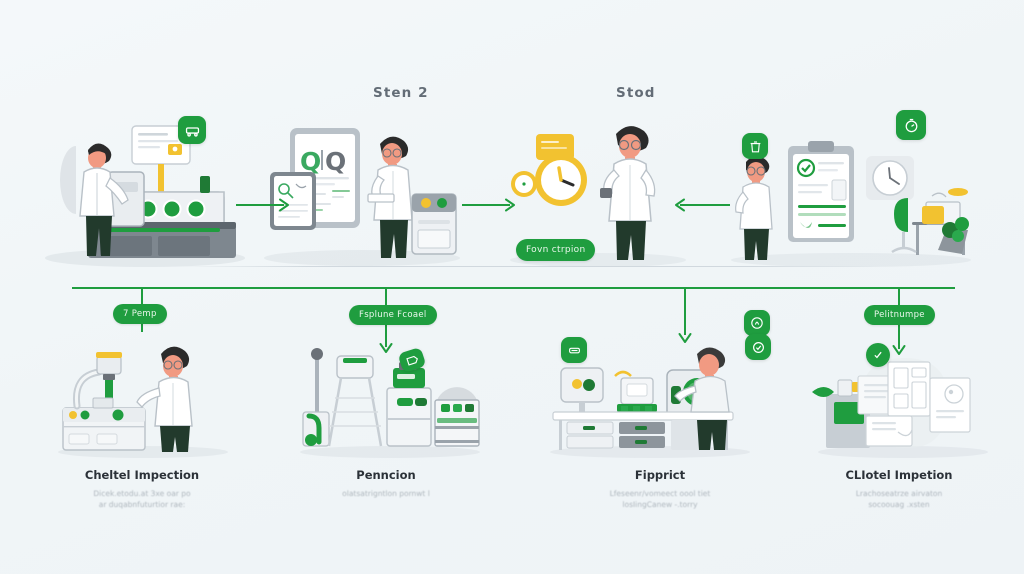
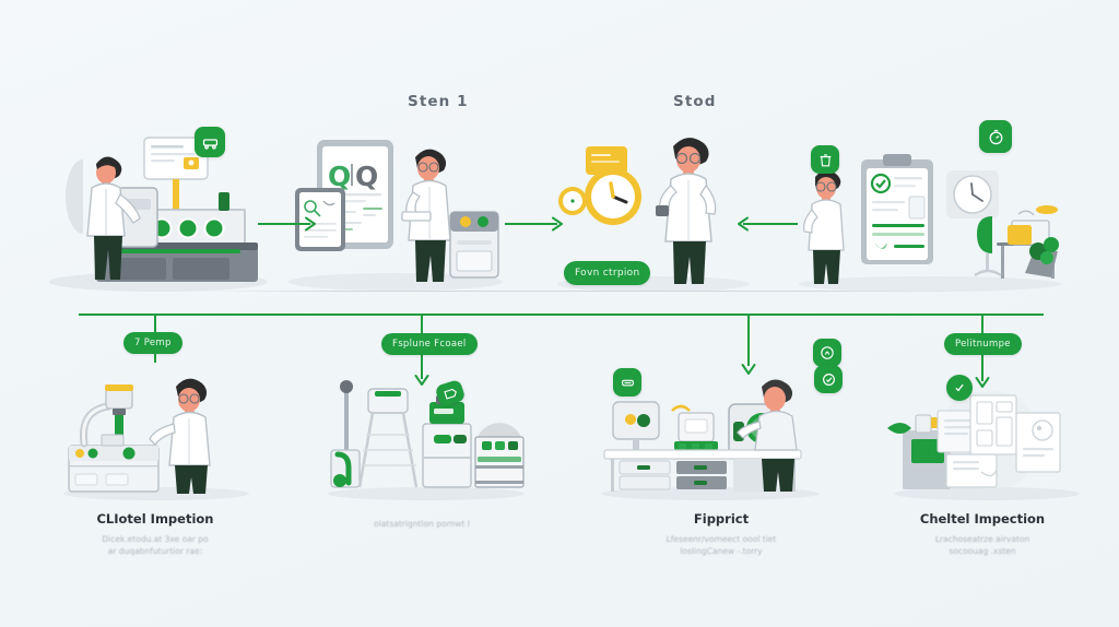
- Sten 2
+ Sten 1
  Stod
  Q
  Q
  7 Pemp
  Fsplune Fcoael
  Pelitnumpe
- Cheltel Impection
+ CLIotel Impetion
  Dicek.etodu.at 3xe oar po
  ar duqabnfuturtior rae:
- Penncion
  olatsatrigntlon pornwt l
  Fipprict
  Lfeseenr/vomeect oool tiet
  losIingCanew -.torry
- CLIotel Impetion
+ Cheltel Impection
  Lrachoseatrze airvaton
  socoouag .xsten
  Fovn ctrpion
